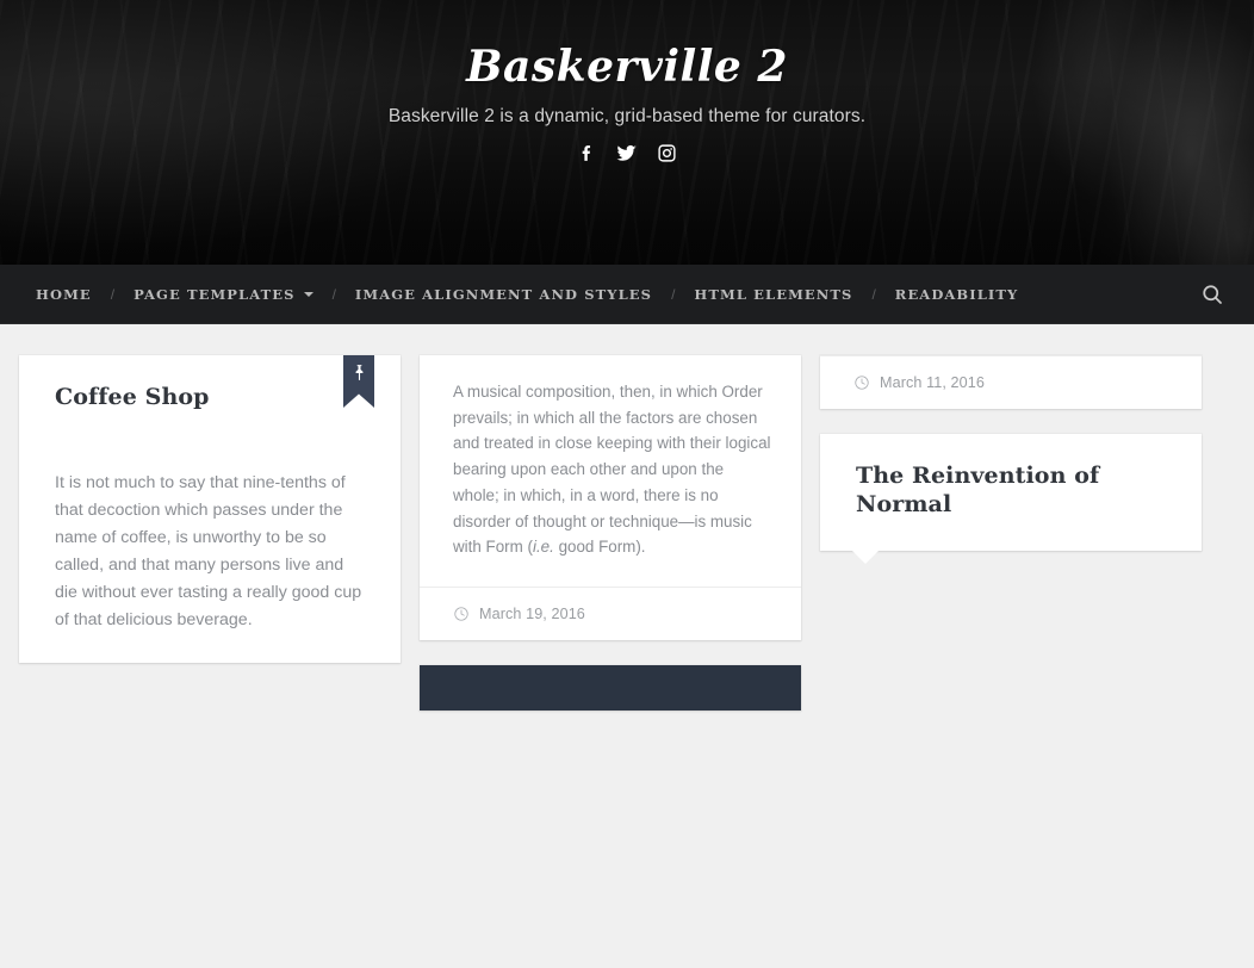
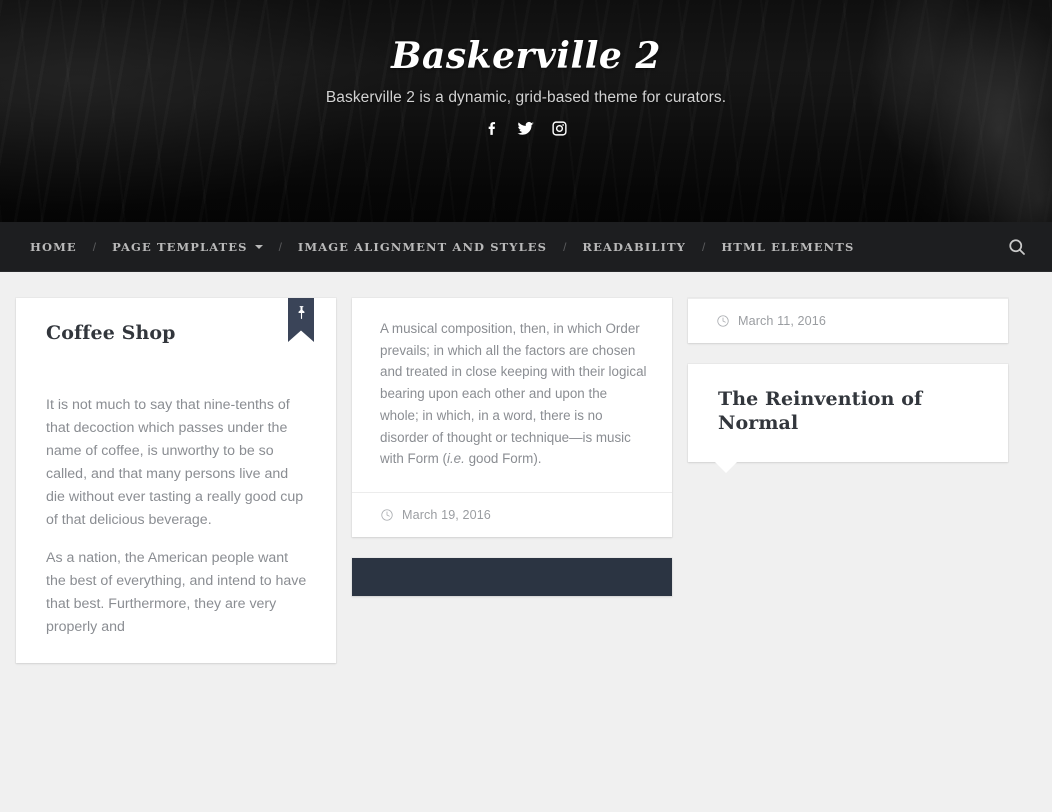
  Baskerville 2
  Baskerville 2 is a dynamic, grid-based theme for curators.
  HOME
  /
  PAGE TEMPLATES
  /
  IMAGE ALIGNMENT AND STYLES
  /
- HTML ELEMENTS
+ READABILITY
  /
- READABILITY
+ HTML ELEMENTS
  Coffee Shop
  It is not much to say that nine-tenths of that decoction which passes under the name of coffee, is unworthy to be so called, and that many persons live and die without ever tasting a really good cup of that delicious beverage.
+ As a nation, the American people want the best of everything, and intend to have that best. Furthermore, they are very properly and
  A musical composition, then, in which Order prevails; in which all the factors are chosen and treated in close keeping with their logical bearing upon each other and upon the whole; in which, in a word, there is no disorder of thought or technique—is music with Form (i.e. good Form).
  March 19, 2016
  March 11, 2016
  The Reinvention of Normal
